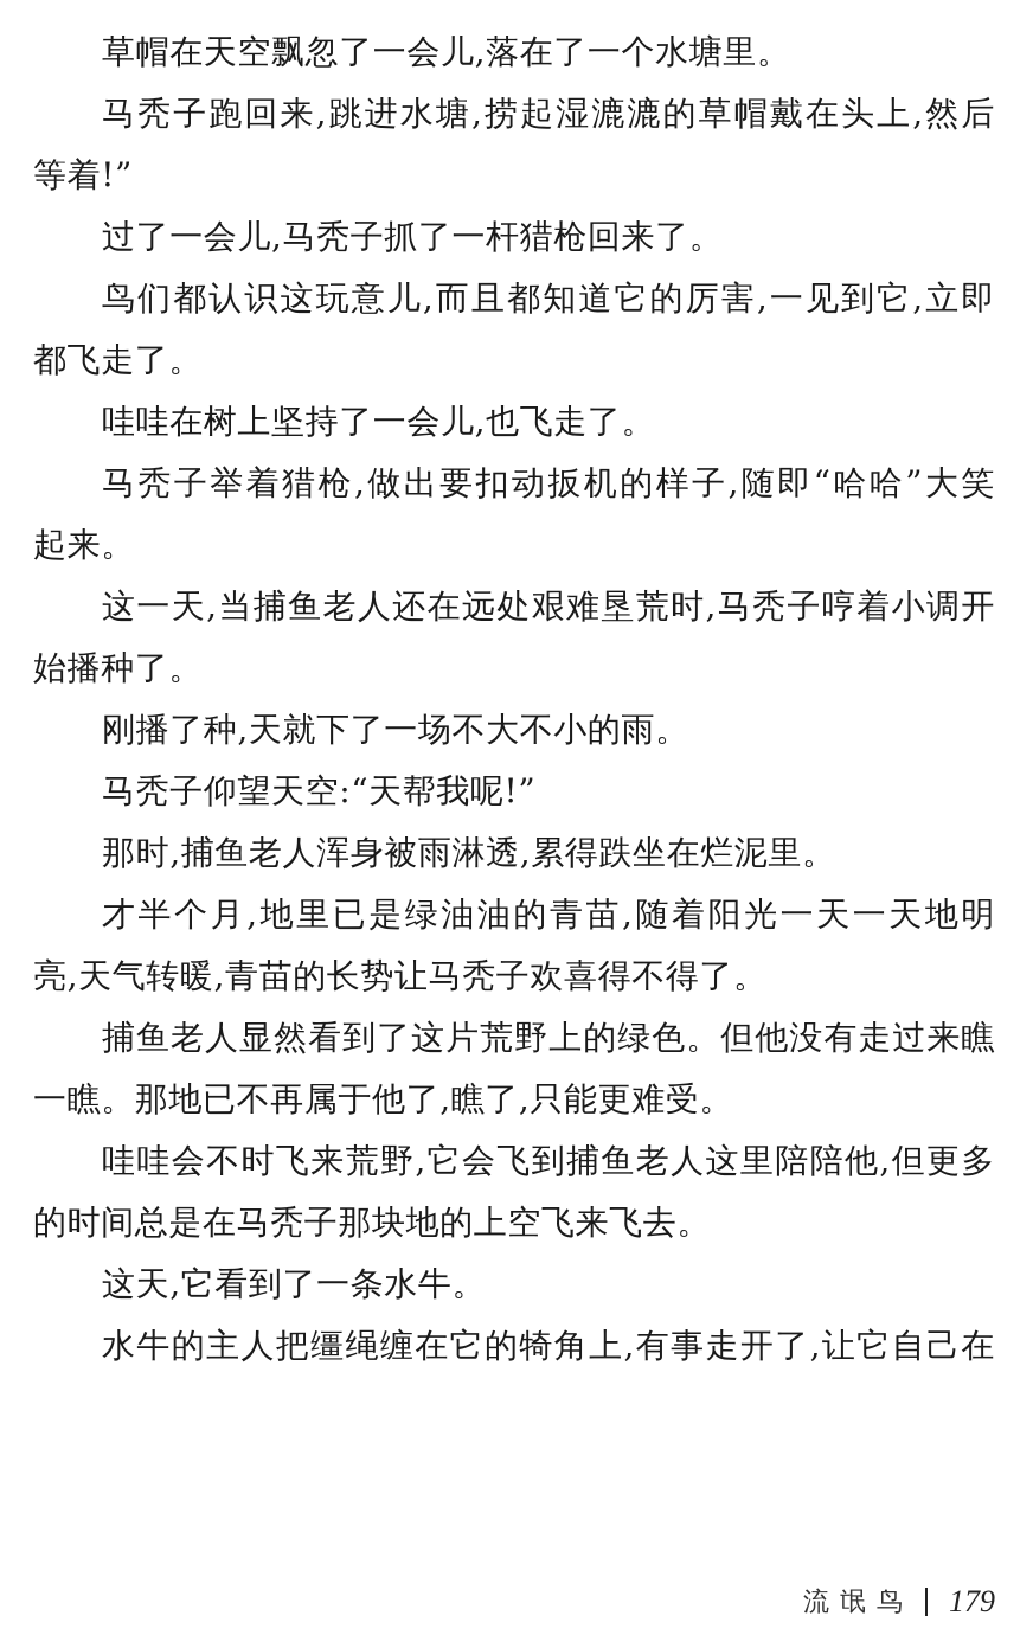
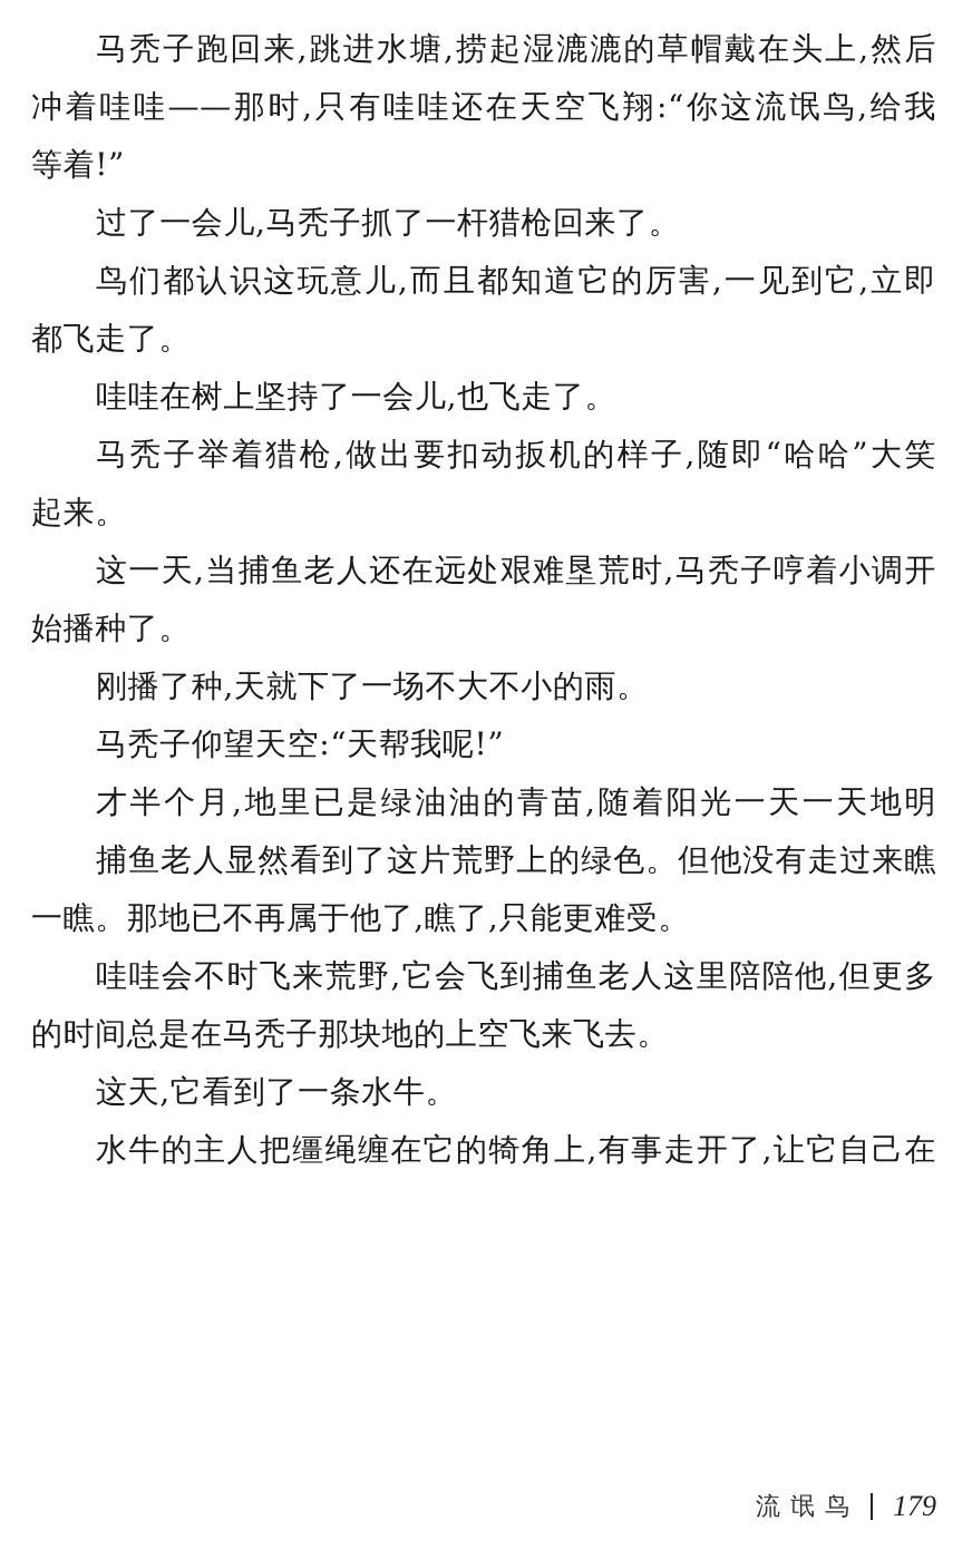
- 草帽在天空飘忽了一会儿,落在了一个水塘里。
  马秃子跑回来,跳进水塘,捞起湿漉漉的草帽戴在头上,然后
+ 冲着哇哇——那时,只有哇哇还在天空飞翔:“你这流氓鸟,给我
  等着!”
  过了一会儿,马秃子抓了一杆猎枪回来了。
  鸟们都认识这玩意儿,而且都知道它的厉害,一见到它,立即
  都飞走了。
  哇哇在树上坚持了一会儿,也飞走了。
  马秃子举着猎枪,做出要扣动扳机的样子,随即“哈哈”大笑
  起来。
  这一天,当捕鱼老人还在远处艰难垦荒时,马秃子哼着小调开
  始播种了。
  刚播了种,天就下了一场不大不小的雨。
  马秃子仰望天空:“天帮我呢!”
- 那时,捕鱼老人浑身被雨淋透,累得跌坐在烂泥里。
  才半个月,地里已是绿油油的青苗,随着阳光一天一天地明
- 亮,天气转暖,青苗的长势让马秃子欢喜得不得了。
  捕鱼老人显然看到了这片荒野上的绿色。但他没有走过来瞧
  一瞧。那地已不再属于他了,瞧了,只能更难受。
  哇哇会不时飞来荒野,它会飞到捕鱼老人这里陪陪他,但更多
  的时间总是在马秃子那块地的上空飞来飞去。
  这天,它看到了一条水牛。
  水牛的主人把缰绳缠在它的犄角上,有事走开了,让它自己在
  流氓鸟
  179
